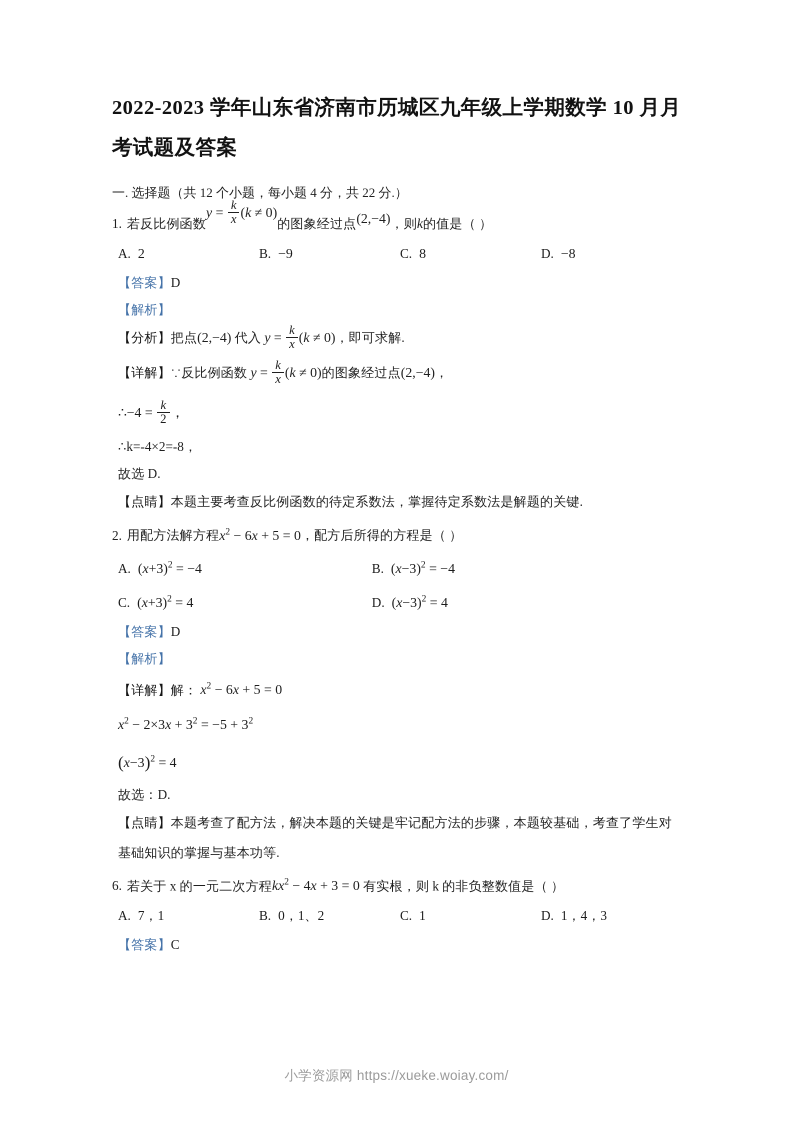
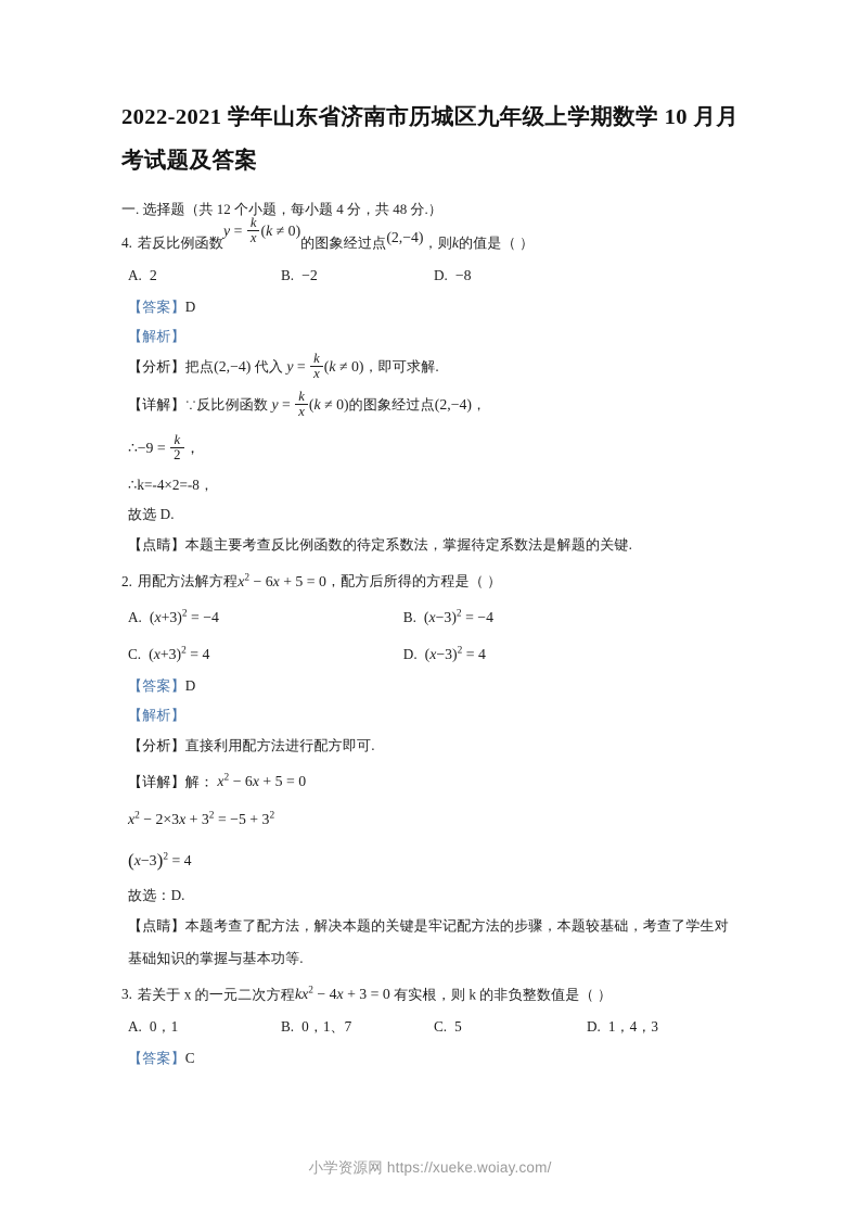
- 2022-2023 学年山东省济南市历城区九年级上学期数学 10 月月考试题及答案
+ 2022-2021 学年山东省济南市历城区九年级上学期数学 10 月月考试题及答案
- 一. 选择题（共 12 个小题，每小题 4 分，共 22 分.）
+ 一. 选择题（共 12 个小题，每小题 4 分，共 48 分.）
- 1. 若反比例函数y =
+ 4. 若反比例函数y =
  k
  x
  (k ≠ 0)的图象经过点(2,−4)，则k的值是（ ）
  A. 2
- B. −9
+ B. −2
- C. 8
  D. −8
  【答案】D
  【解析】
  【分析】把点(2,−4) 代入 y =
  k
  x
  (k ≠ 0)，即可求解.
  【详解】∵反比例函数 y =
  k
  x
  (k ≠ 0)的图象经过点(2,−4)，
- ∴−4 =
+ ∴−9 =
  k
  2
  ，
  ∴k=-4×2=-8，
  故选 D.
  【点睛】本题主要考查反比例函数的待定系数法，掌握待定系数法是解题的关键.
  2. 用配方法解方程x2 − 6x + 5 = 0，配方后所得的方程是（ ）
  A. (x+3)2 = −4
  B. (x−3)2 = −4
  C. (x+3)2 = 4
  D. (x−3)2 = 4
  【答案】D
  【解析】
+ 【分析】直接利用配方法进行配方即可.
  【详解】解： x2 − 6x + 5 = 0
  x2 − 2×3x + 32 = −5 + 32
  (x−3)2 = 4
  故选：D.
  【点睛】本题考查了配方法，解决本题的关键是牢记配方法的步骤，本题较基础，考查了学生对基础知识的掌握与基本功等.
- 6. 若关于 x 的一元二次方程kx2 − 4x + 3 = 0 有实根，则 k 的非负整数值是（ ）
+ 3. 若关于 x 的一元二次方程kx2 − 4x + 3 = 0 有实根，则 k 的非负整数值是（ ）
- A. 7，1
+ A. 0，1
- B. 0，1、2
+ B. 0，1、7
- C. 1
+ C. 5
  D. 1，4，3
  【答案】C
  小学资源网 https://xueke.woiay.com/
